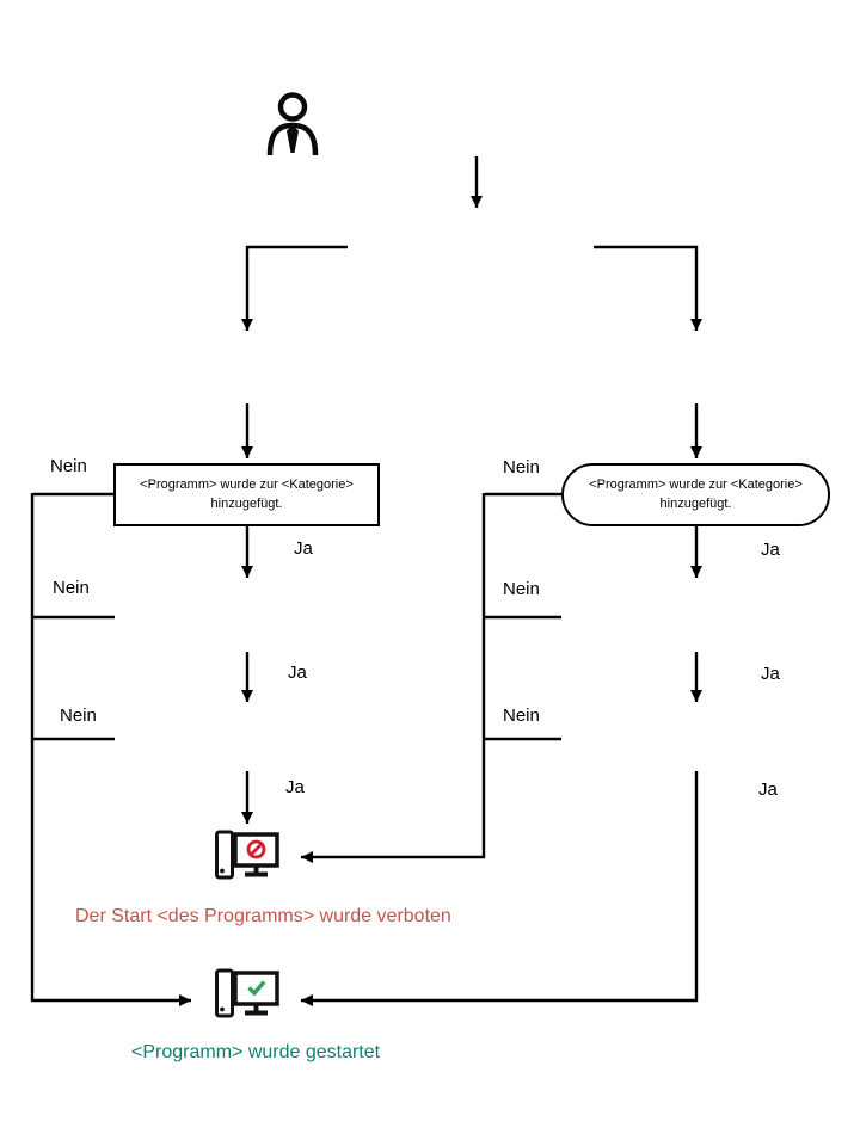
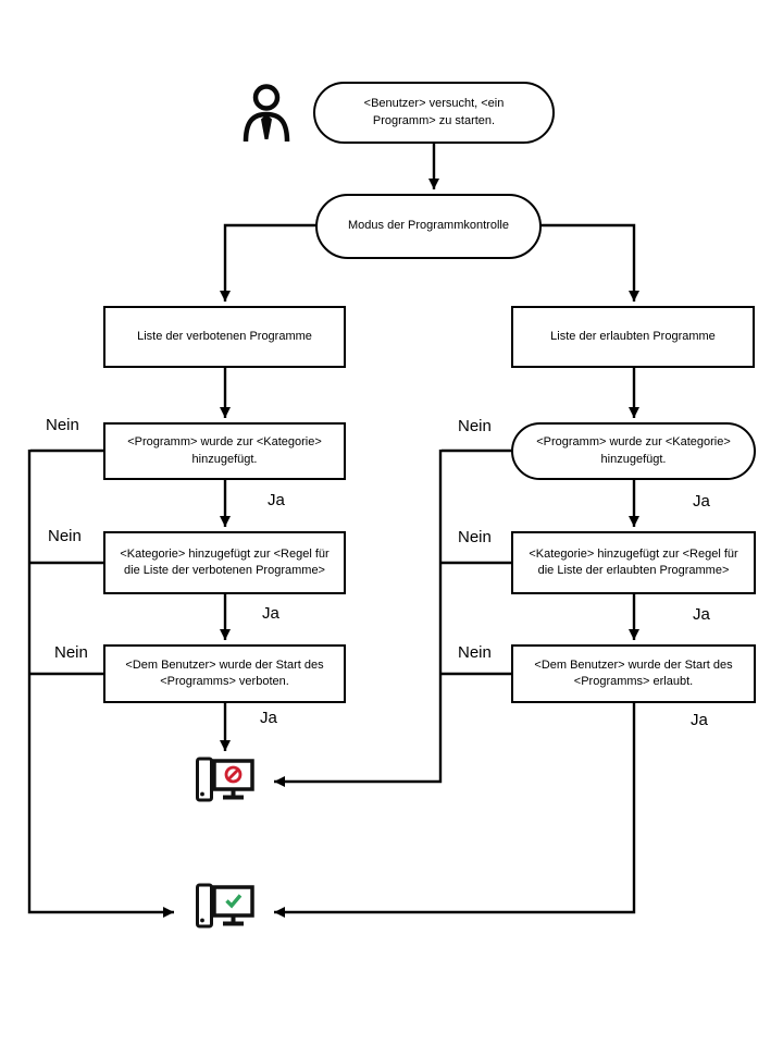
+ <Benutzer> versucht, <ein Programm> zu starten.
+ Modus der Programmkontrolle
+ Liste der verbotenen Programme
+ Liste der erlaubten Programme
  <Programm> wurde zur <Kategorie> hinzugefügt.
  <Programm> wurde zur <Kategorie> hinzugefügt.
+ <Kategorie> hinzugefügt zur <Regel für die Liste der verbotenen Programme>
+ <Kategorie> hinzugefügt zur <Regel für die Liste der erlaubten Programme>
+ <Dem Benutzer> wurde der Start des <Programms> verboten.
+ <Dem Benutzer> wurde der Start des <Programms> erlaubt.
  Nein
  Nein
  Nein
  Nein
  Nein
  Nein
  Ja
  Ja
  Ja
  Ja
  Ja
  Ja
- Der Start <des Programms> wurde verboten
- <Programm> wurde gestartet
